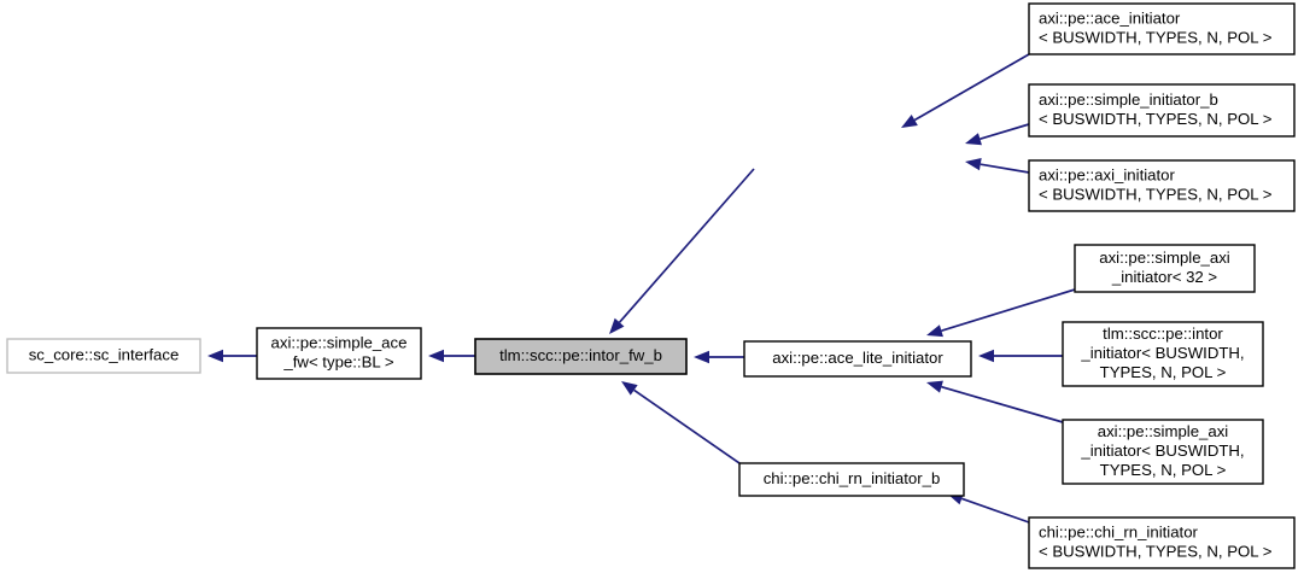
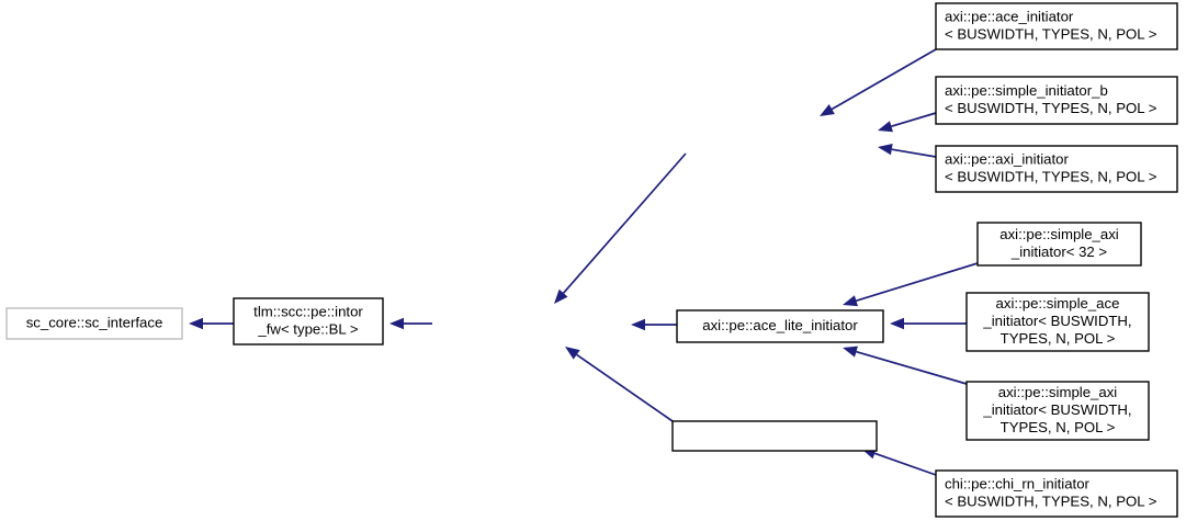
  sc_core::sc_interface
- axi::pe::simple_ace
+ tlm::scc::pe::intor
  _fw< type::BL >
- tlm::scc::pe::intor_fw_b
  axi::pe::ace_lite_initiator
- chi::pe::chi_rn_initiator_b
  axi::pe::ace_initiator
  < BUSWIDTH, TYPES, N, POL >
  axi::pe::simple_initiator_b
  < BUSWIDTH, TYPES, N, POL >
  axi::pe::axi_initiator
  < BUSWIDTH, TYPES, N, POL >
  axi::pe::simple_axi
  _initiator< 32 >
- tlm::scc::pe::intor
+ axi::pe::simple_ace
  _initiator< BUSWIDTH,
  TYPES, N, POL >
  axi::pe::simple_axi
  _initiator< BUSWIDTH,
  TYPES, N, POL >
  chi::pe::chi_rn_initiator
  < BUSWIDTH, TYPES, N, POL >
